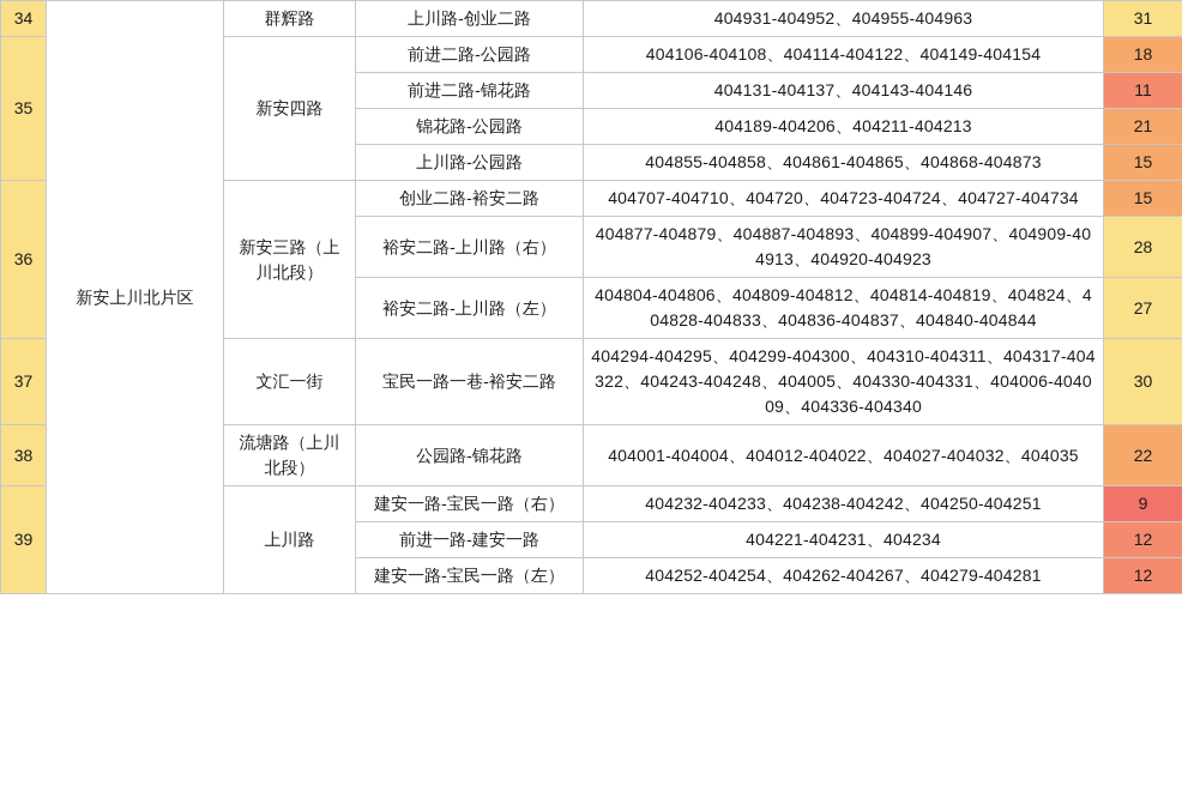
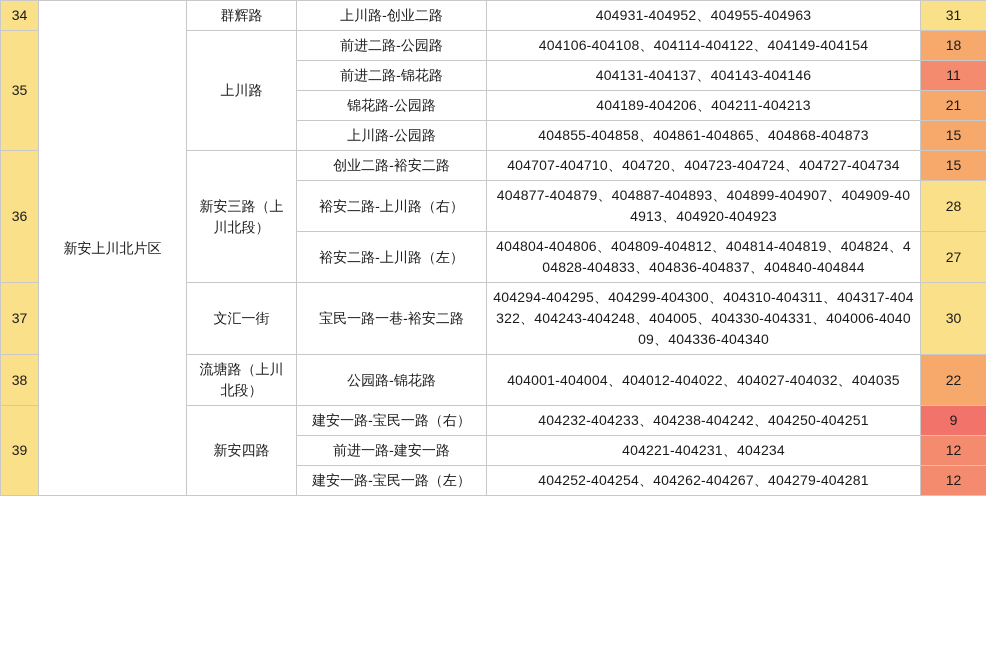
  34	新安上川北片区	群辉路	上川路-创业二路	404931-404952、404955-404963	31
- 35	新安四路	前进二路-公园路	404106-404108、404114-404122、404149-404154	18
+ 35	上川路	前进二路-公园路	404106-404108、404114-404122、404149-404154	18
  前进二路-锦花路	404131-404137、404143-404146	11
  锦花路-公园路	404189-404206、404211-404213	21
  上川路-公园路	404855-404858、404861-404865、404868-404873	15
  36	新安三路（上川北段）	创业二路-裕安二路	404707-404710、404720、404723-404724、404727-404734	15
  裕安二路-上川路（右）	404877-404879、404887-404893、404899-404907、404909-404913、404920-404923	28
  裕安二路-上川路（左）	404804-404806、404809-404812、404814-404819、404824、404828-404833、404836-404837、404840-404844	27
  37	文汇一街	宝民一路一巷-裕安二路	404294-404295、404299-404300、404310-404311、404317-404322、404243-404248、404005、404330-404331、404006-404009、404336-404340	30
  38	流塘路（上川北段）	公园路-锦花路	404001-404004、404012-404022、404027-404032、404035	22
- 39	上川路	建安一路-宝民一路（右）	404232-404233、404238-404242、404250-404251	9
+ 39	新安四路	建安一路-宝民一路（右）	404232-404233、404238-404242、404250-404251	9
  前进一路-建安一路	404221-404231、404234	12
  建安一路-宝民一路（左）	404252-404254、404262-404267、404279-404281	12
